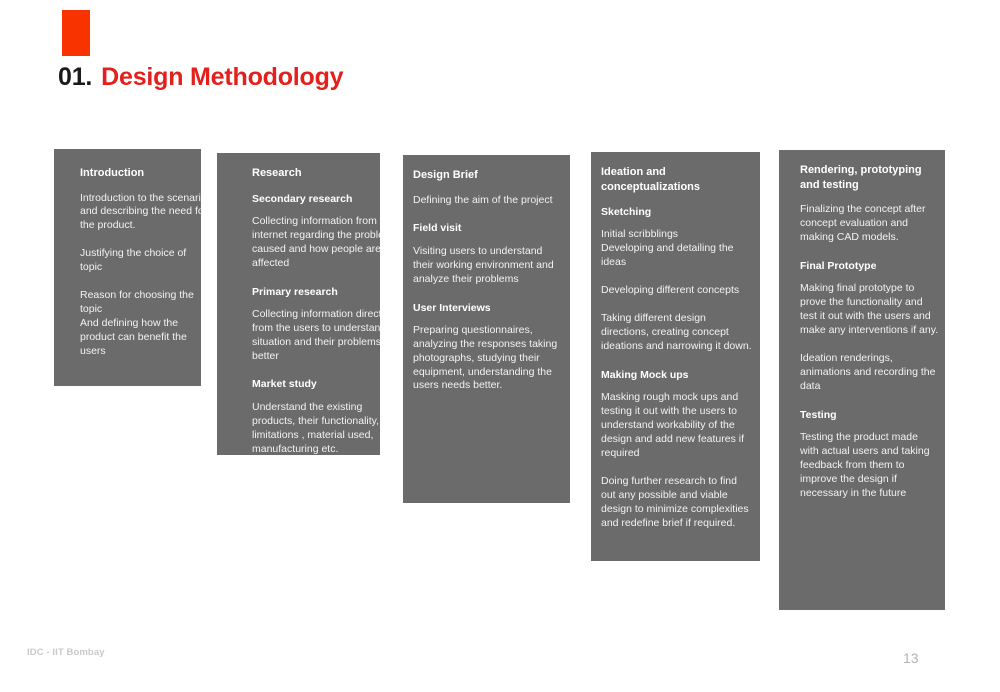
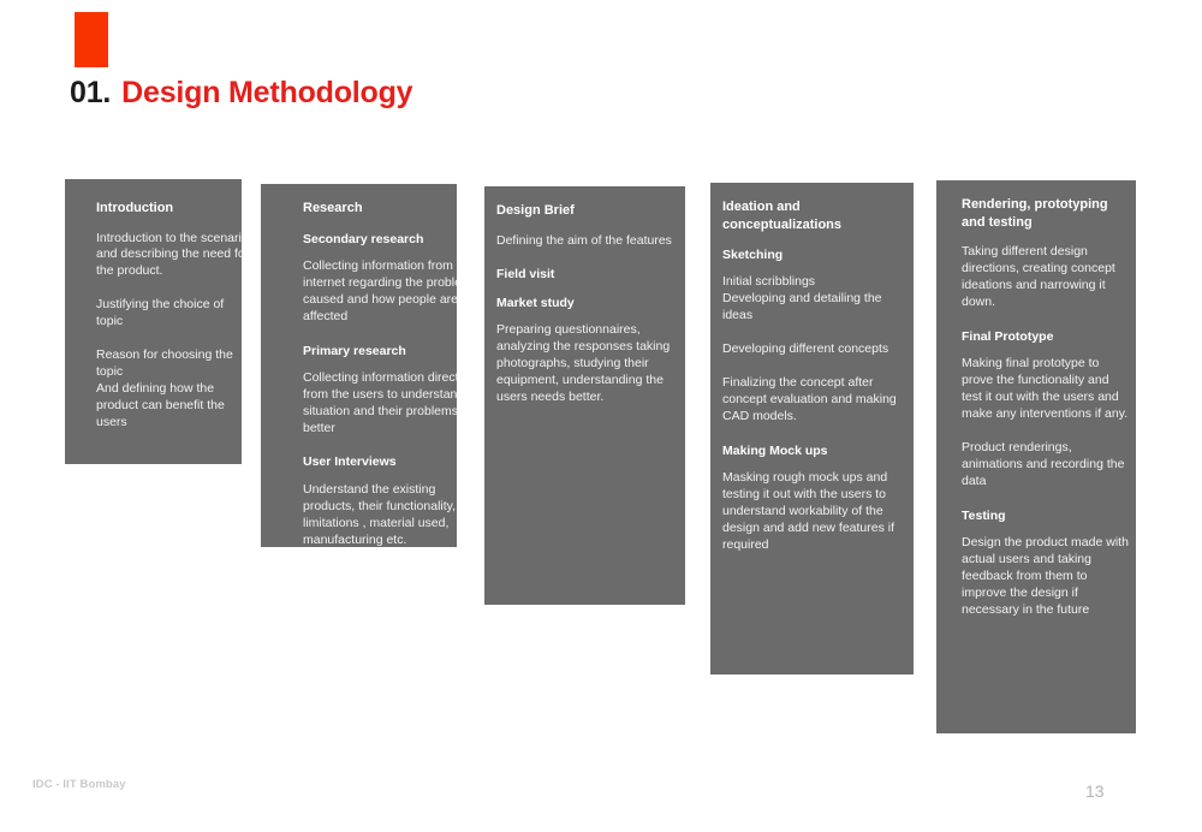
  01.
  Design Methodology
  Introduction
  Introduction to the scenari and describing the need fo the product.
  Justifying the choice of topic
  Reason for choosing the topic
  And defining how the product can benefit the users
  Research
  Secondary research
  Collecting information from internet regarding the probl caused and how people are affected
  Primary research
  Collecting information direc from the users to understan situation and their problems better
- Market study
+ User Interviews
  Understand the existing products, their functionality, limitations , material used, manufacturing etc.
  Design Brief
- Defining the aim of the project
+ Defining the aim of the features
  Field visit
- Visiting users to understand their working environment and analyze their problems
- User Interviews
+ Market study
  Preparing questionnaires, analyzing the responses taking photographs, studying their equipment, understanding the users needs better.
  Ideation and conceptualizations
  Sketching
  Initial scribblings
  Developing and detailing the ideas
  Developing different concepts
- Taking different design directions, creating concept ideations and narrowing it down.
+ Finalizing the concept after concept evaluation and making CAD models.
  Making Mock ups
  Masking rough mock ups and testing it out with the users to understand workability of the design and add new features if required
- Doing further research to find out any possible and viable design to minimize complexities and redefine brief if required.
  Rendering, prototyping and testing
- Finalizing the concept after concept evaluation and making CAD models.
+ Taking different design directions, creating concept ideations and narrowing it down.
  Final Prototype
  Making final prototype to prove the functionality and test it out with the users and make any interventions if any.
- Ideation renderings, animations and recording the data
+ Product renderings, animations and recording the data
  Testing
- Testing the product made with actual users and taking feedback from them to improve the design if necessary in the future
+ Design the product made with actual users and taking feedback from them to improve the design if necessary in the future
  IDC - IIT Bombay
  13
